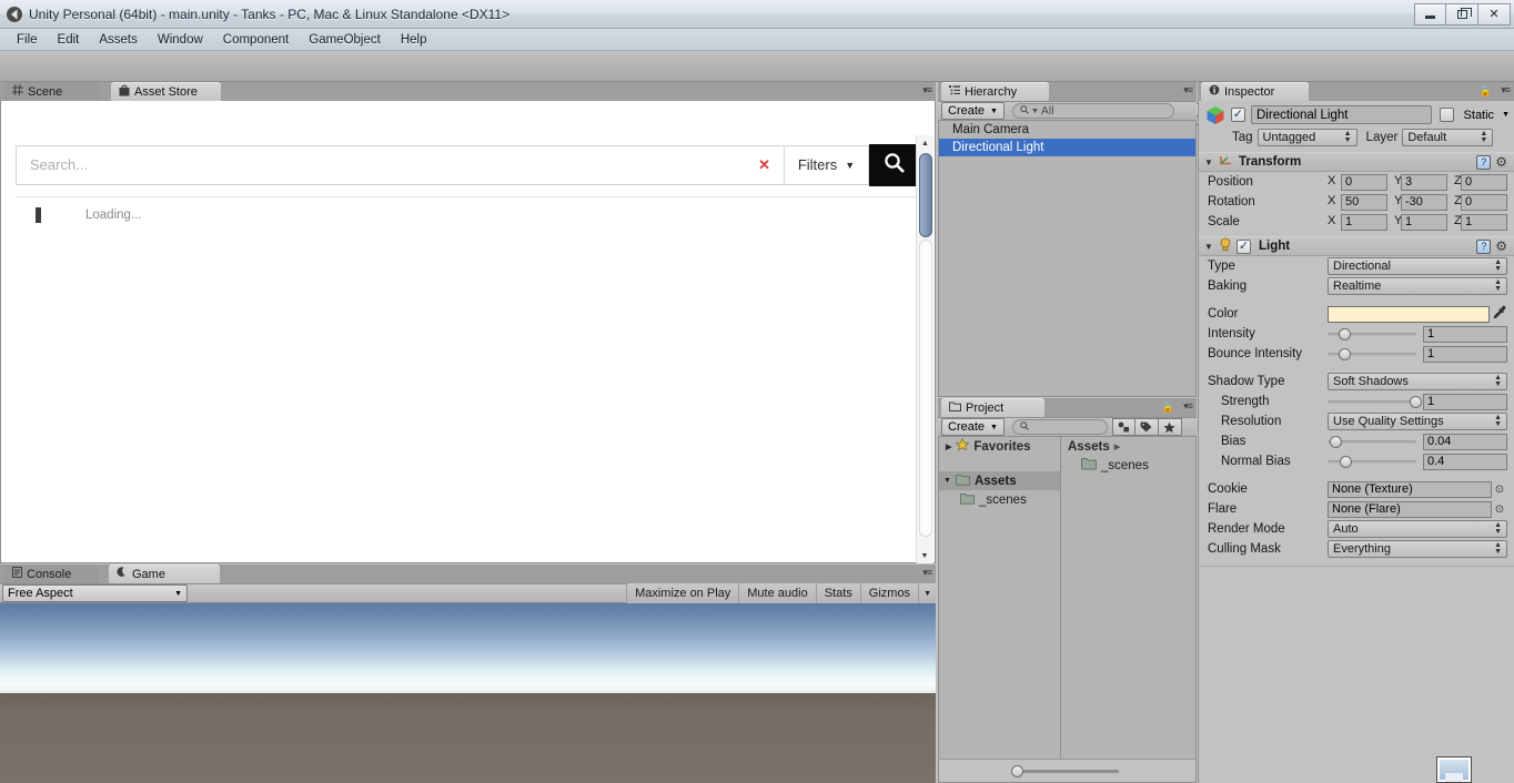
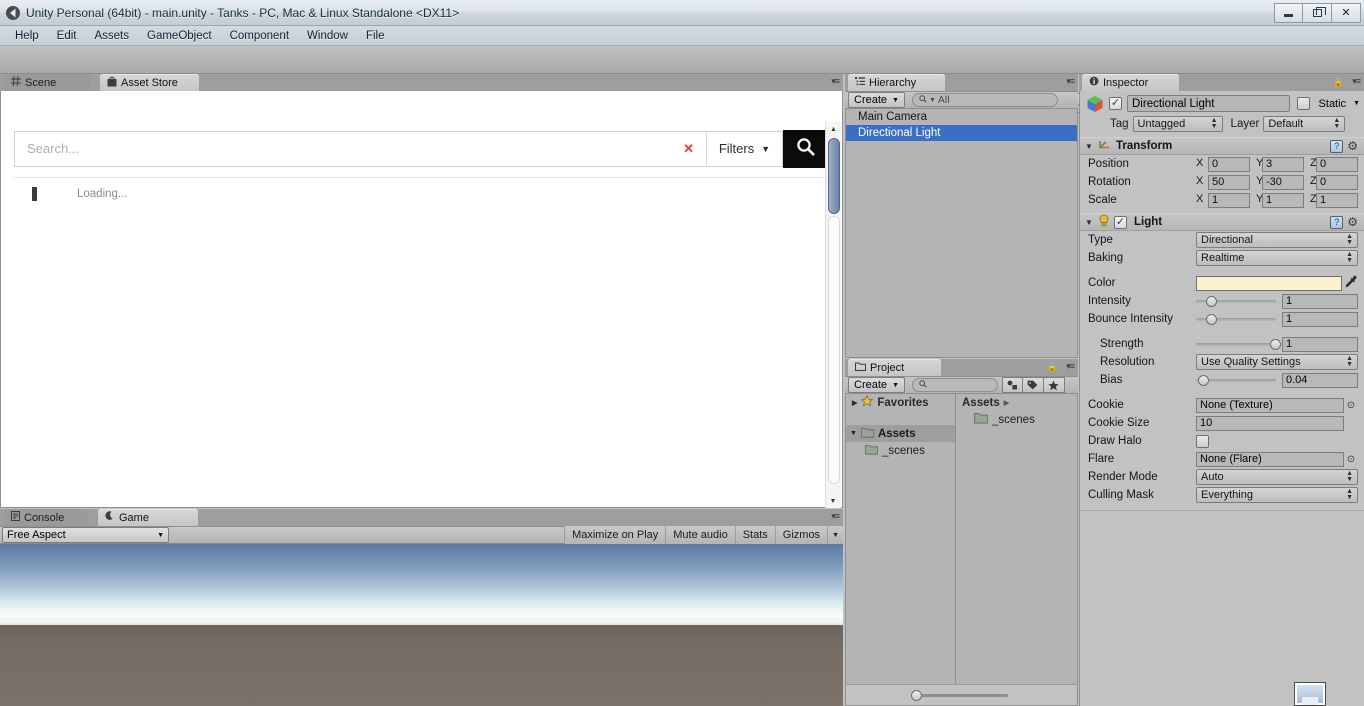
  Unity Personal (64bit) - main.unity - Tanks - PC, Mac & Linux Standalone <DX11>
  ✕
- File
+ Help
  Edit
  Assets
- Window
+ GameObject
  Component
- GameObject
+ Window
- Help
+ File
  Scene
  Asset Store
  ▾≡
  Search...
  ✕
  Filters
  ▼
  Loading...
  Console
  Game
  ▾≡
  Free Aspect
  Maximize on Play
  Mute audio
  Stats
  Gizmos
  Hierarchy
  ▾≡
  Create
  All
  Main Camera
  Directional Light
  Project
  🔒
  ▾≡
  Create
  Favorites
  Assets
  _scenes
  Assets
  _scenes
  Inspector
  🔒
  ▾≡
  ✓
  Directional Light
  Static
  Tag
  Untagged
  Layer
  Default
  ▼
  Transform
  ?
  ⚙
  Position
  X
  0
  Y
  3
  Z
  0
  Rotation
  X
  50
  Y
  -30
  Z
  0
  Scale
  X
  1
  Y
  1
  Z
  1
  ▼
  ✓
  Light
  ?
  ⚙
  Type
  Directional
  Baking
  Realtime
  Color
  Intensity
  1
  Bounce Intensity
  1
- Shadow Type
- Soft Shadows
  Strength
  1
  Resolution
  Use Quality Settings
  Bias
  0.04
- Normal Bias
- 0.4
  Cookie
  None (Texture)
  ⊙
+ Cookie Size
+ 10
+ Draw Halo
  Flare
  None (Flare)
  ⊙
  Render Mode
  Auto
  Culling Mask
  Everything
